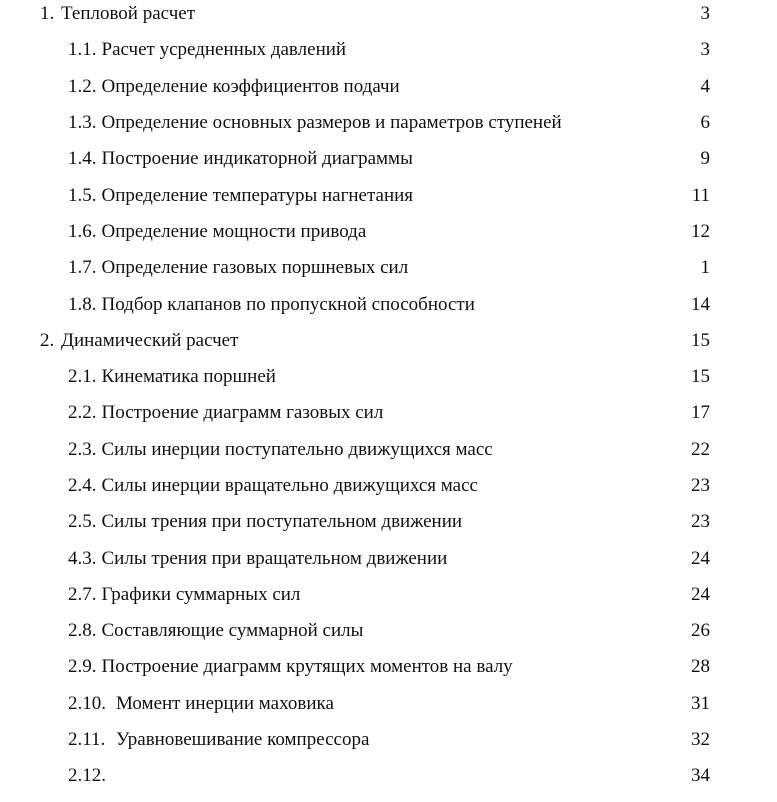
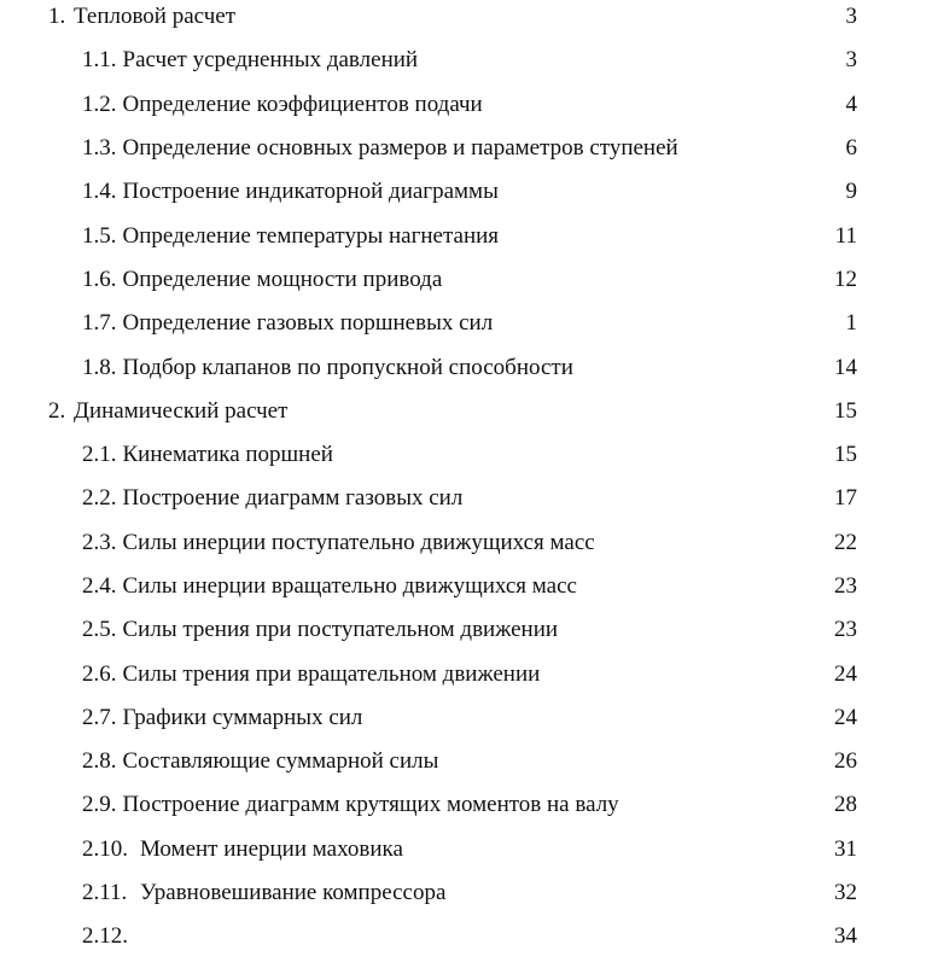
  1.
  Тепловой расчет
  3
  1.1.
  Расчет усредненных давлений
  3
  1.2.
  Определение коэффициентов подачи
  4
  1.3.
  Определение основных размеров и параметров ступеней
  6
  1.4.
  Построение индикаторной диаграммы
  9
  1.5.
  Определение температуры нагнетания
  11
  1.6.
  Определение мощности привода
  12
  1.7.
  Определение газовых поршневых сил
  1
  1.8.
  Подбор клапанов по пропускной способности
  14
  2.
  Динамический расчет
  15
  2.1.
  Кинематика поршней
  15
  2.2.
  Построение диаграмм газовых сил
  17
  2.3.
  Силы инерции поступательно движущихся масс
  22
  2.4.
  Силы инерции вращательно движущихся масс
  23
  2.5.
  Силы трения при поступательном движении
  23
- 4.3.
+ 2.6.
  Силы трения при вращательном движении
  24
  2.7.
  Графики суммарных сил
  24
  2.8.
  Составляющие суммарной силы
  26
  2.9.
  Построение диаграмм крутящих моментов на валу
  28
  2.10.
  Момент инерции маховика
  31
  2.11.
  Уравновешивание компрессора
  32
  2.12.
  34
